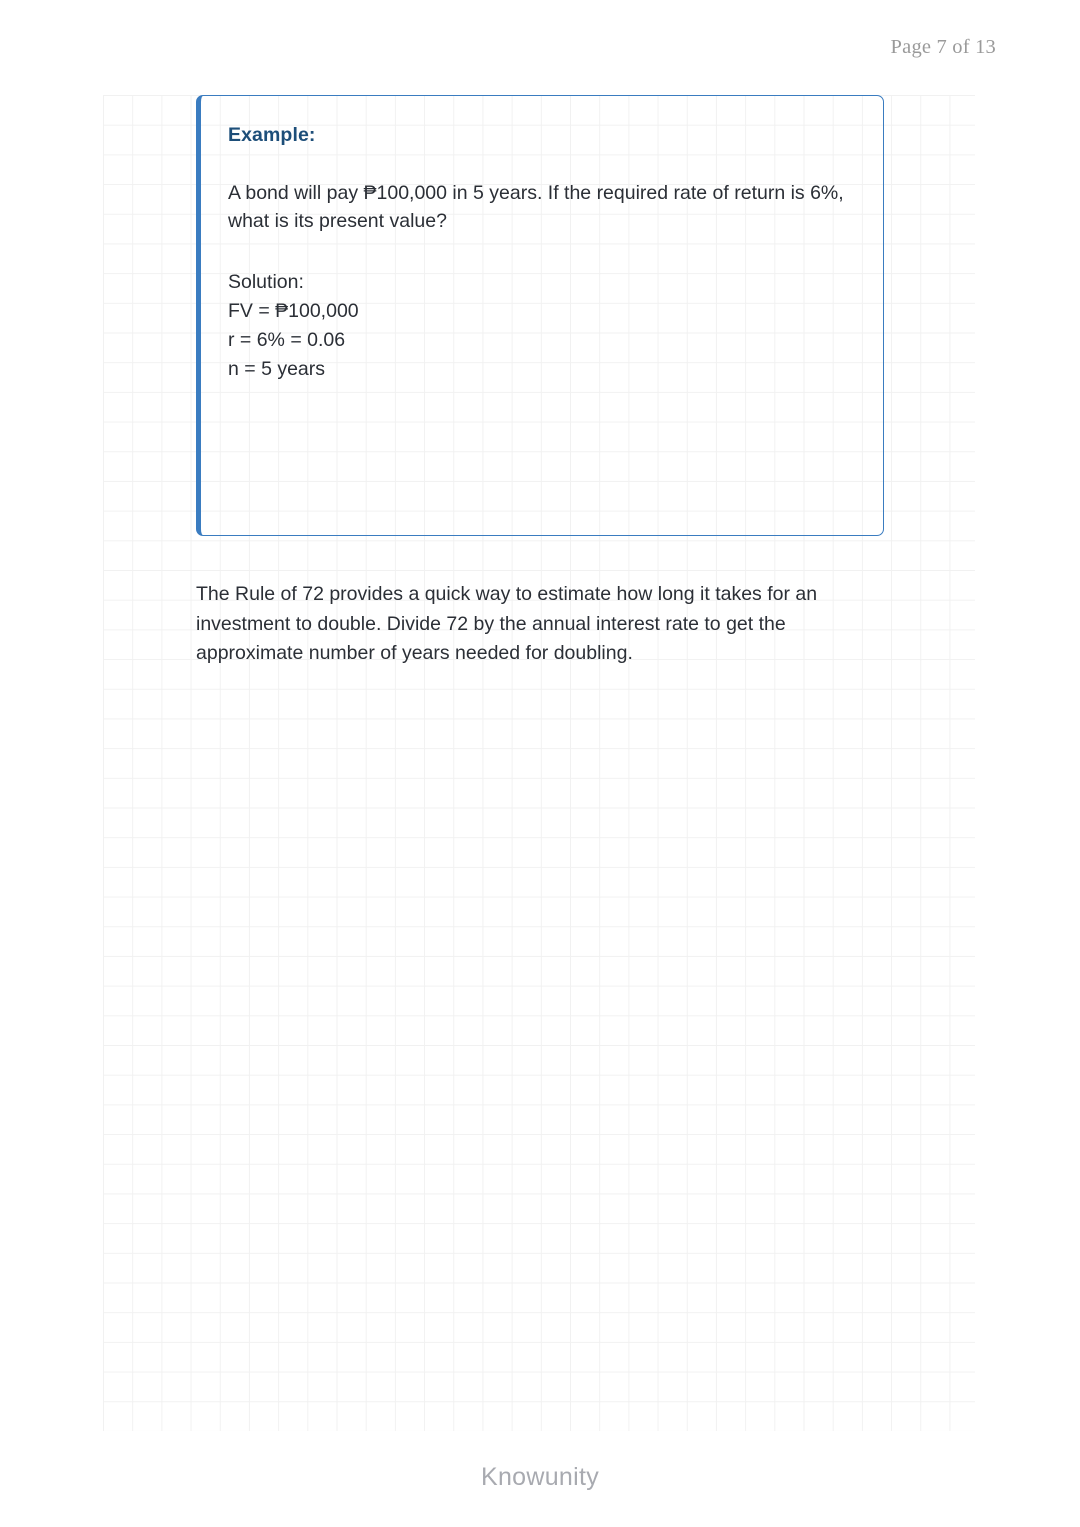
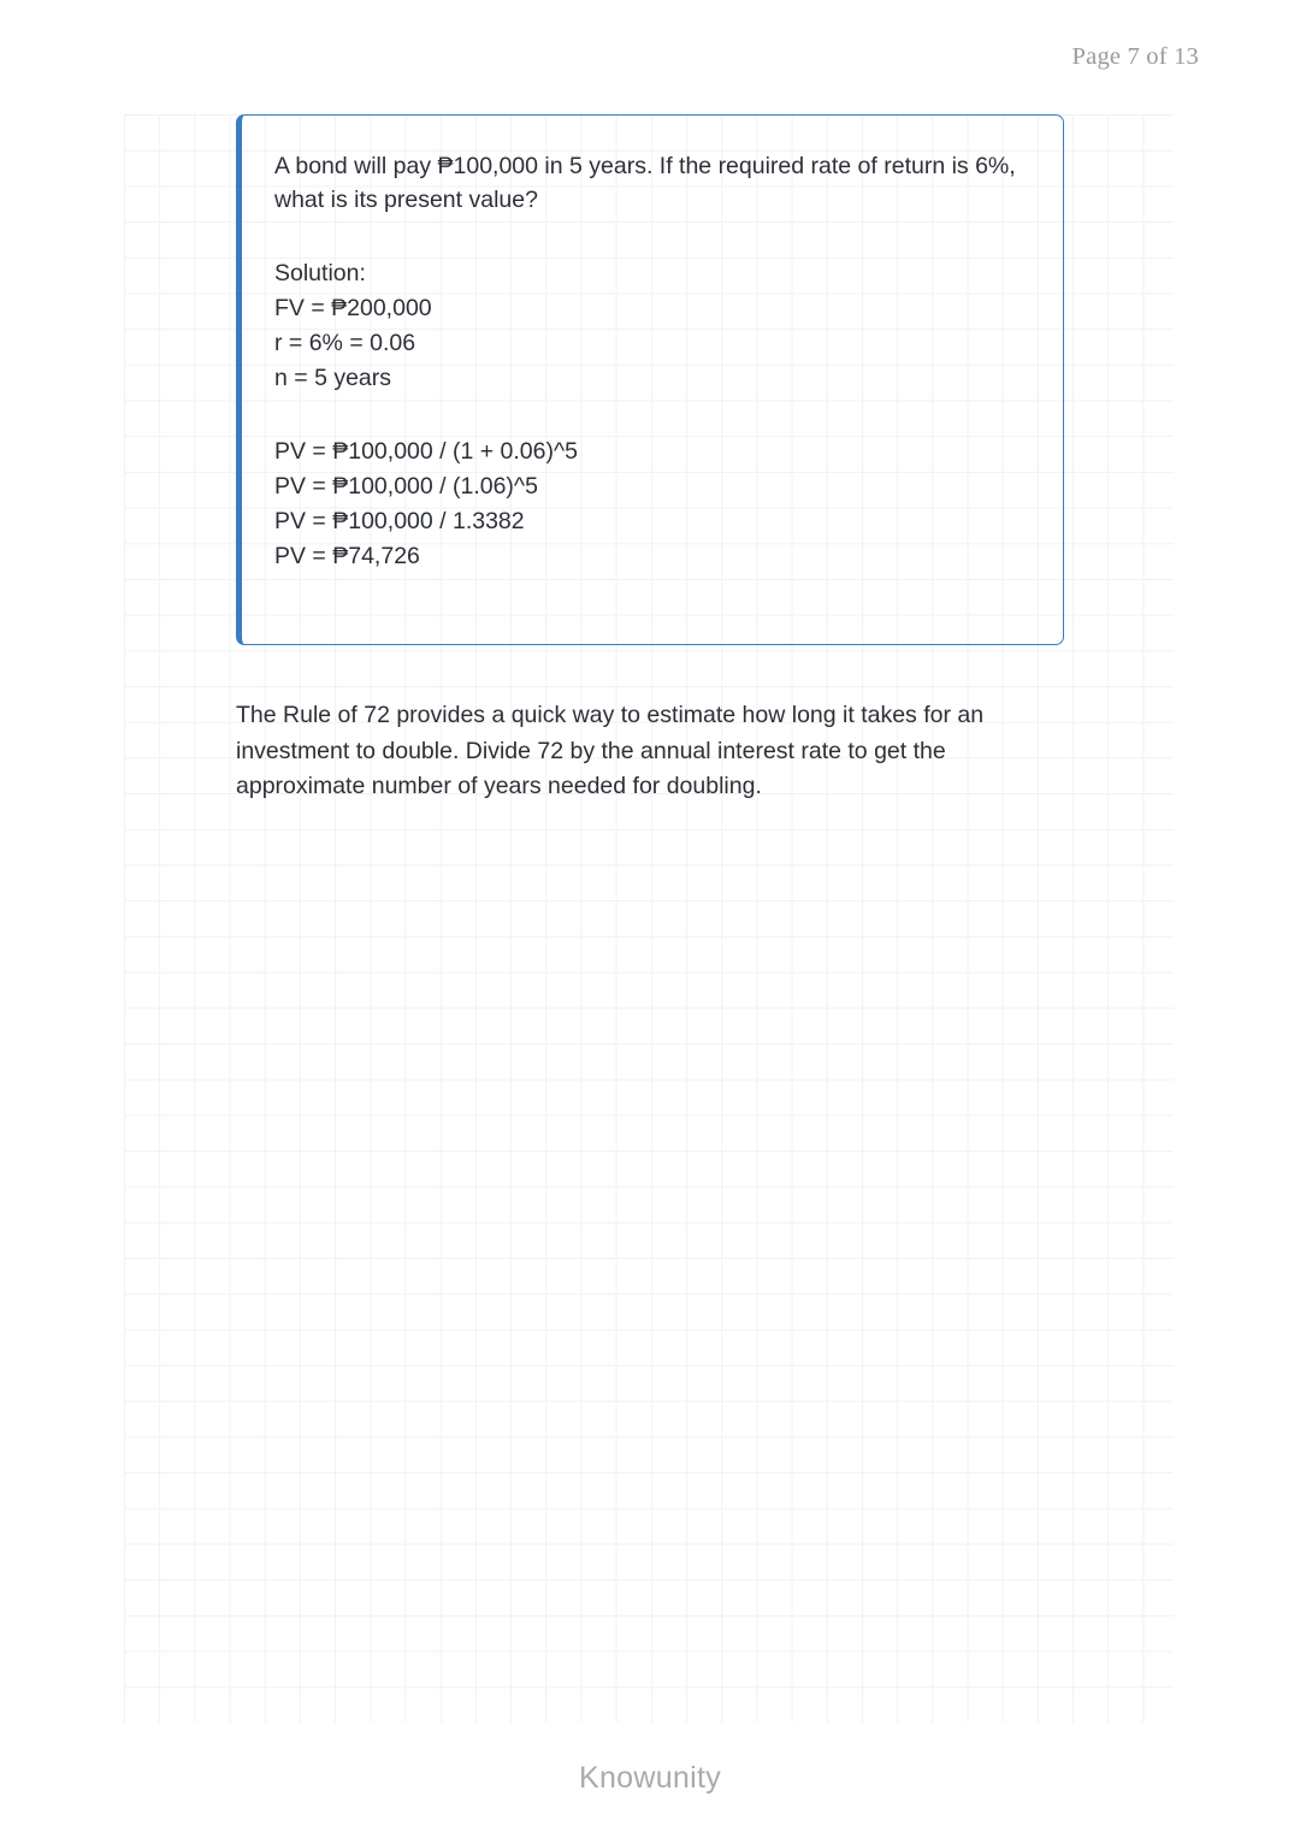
  Page 7 of 13
- Example:
  A bond will pay ₱100,000 in 5 years. If the required rate of return is 6%, what is its present value?
  Solution:
- FV = ₱100,000
+ FV = ₱200,000
  r = 6% = 0.06
  n = 5 years
+ PV = ₱100,000 / (1 + 0.06)^5
+ PV = ₱100,000 / (1.06)^5
+ PV = ₱100,000 / 1.3382
+ PV = ₱74,726
  The Rule of 72 provides a quick way to estimate how long it takes for an investment to double. Divide 72 by the annual interest rate to get the approximate number of years needed for doubling.
  Knowunity
